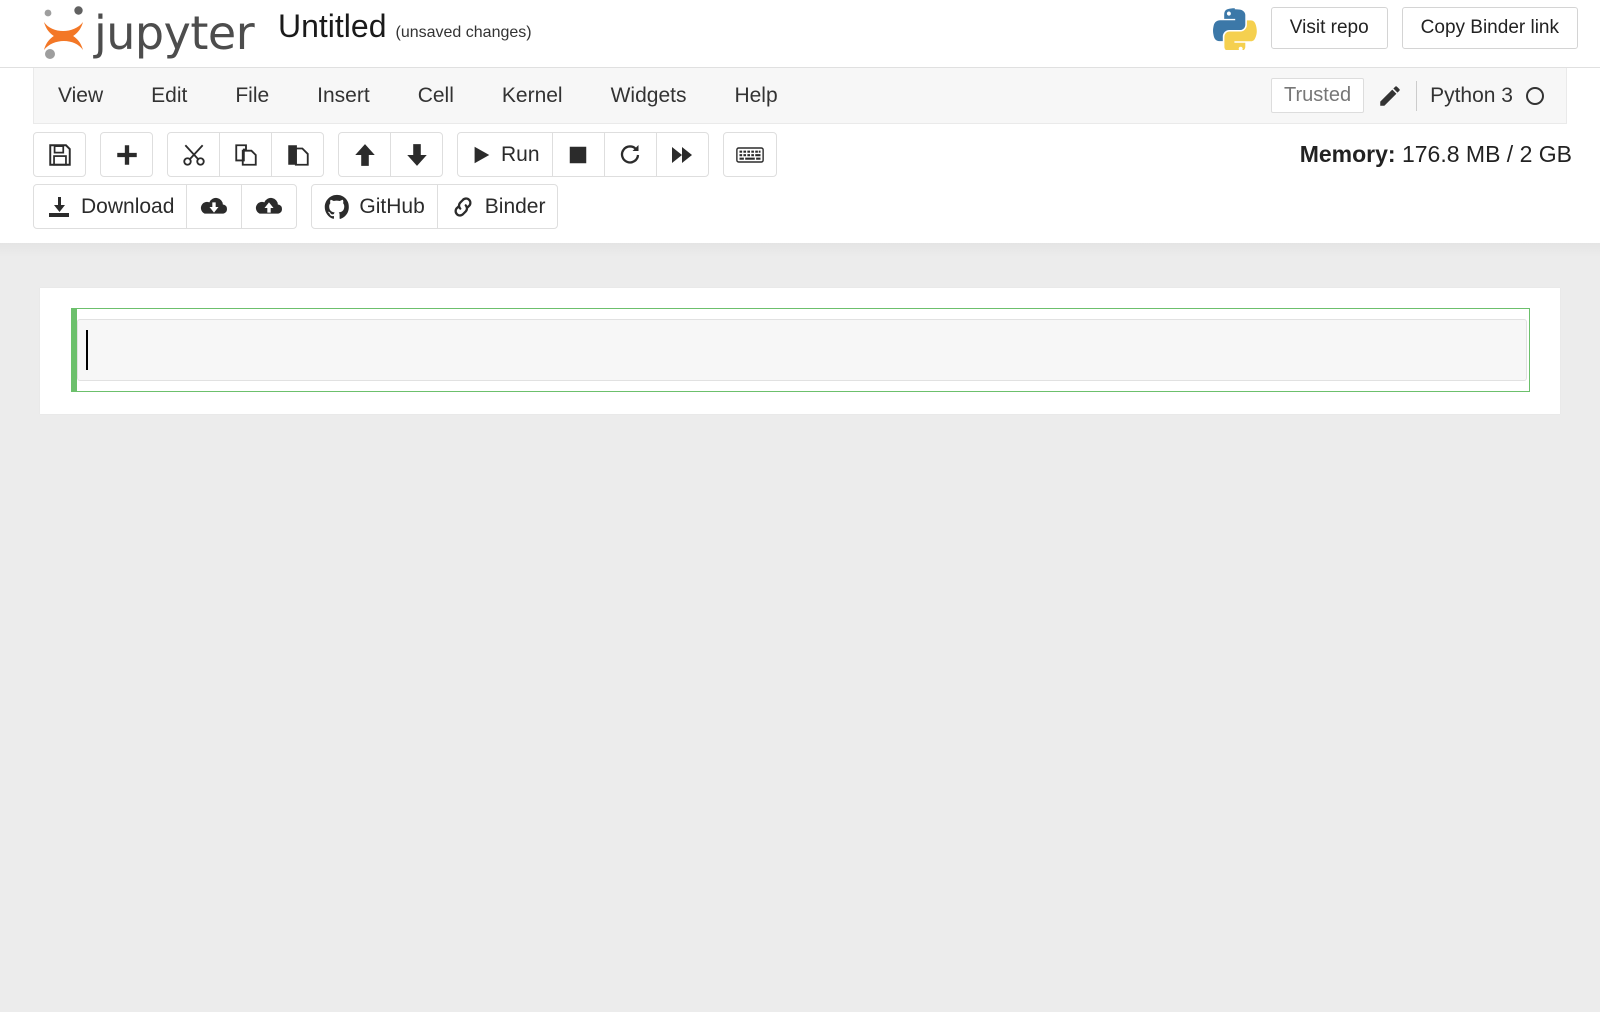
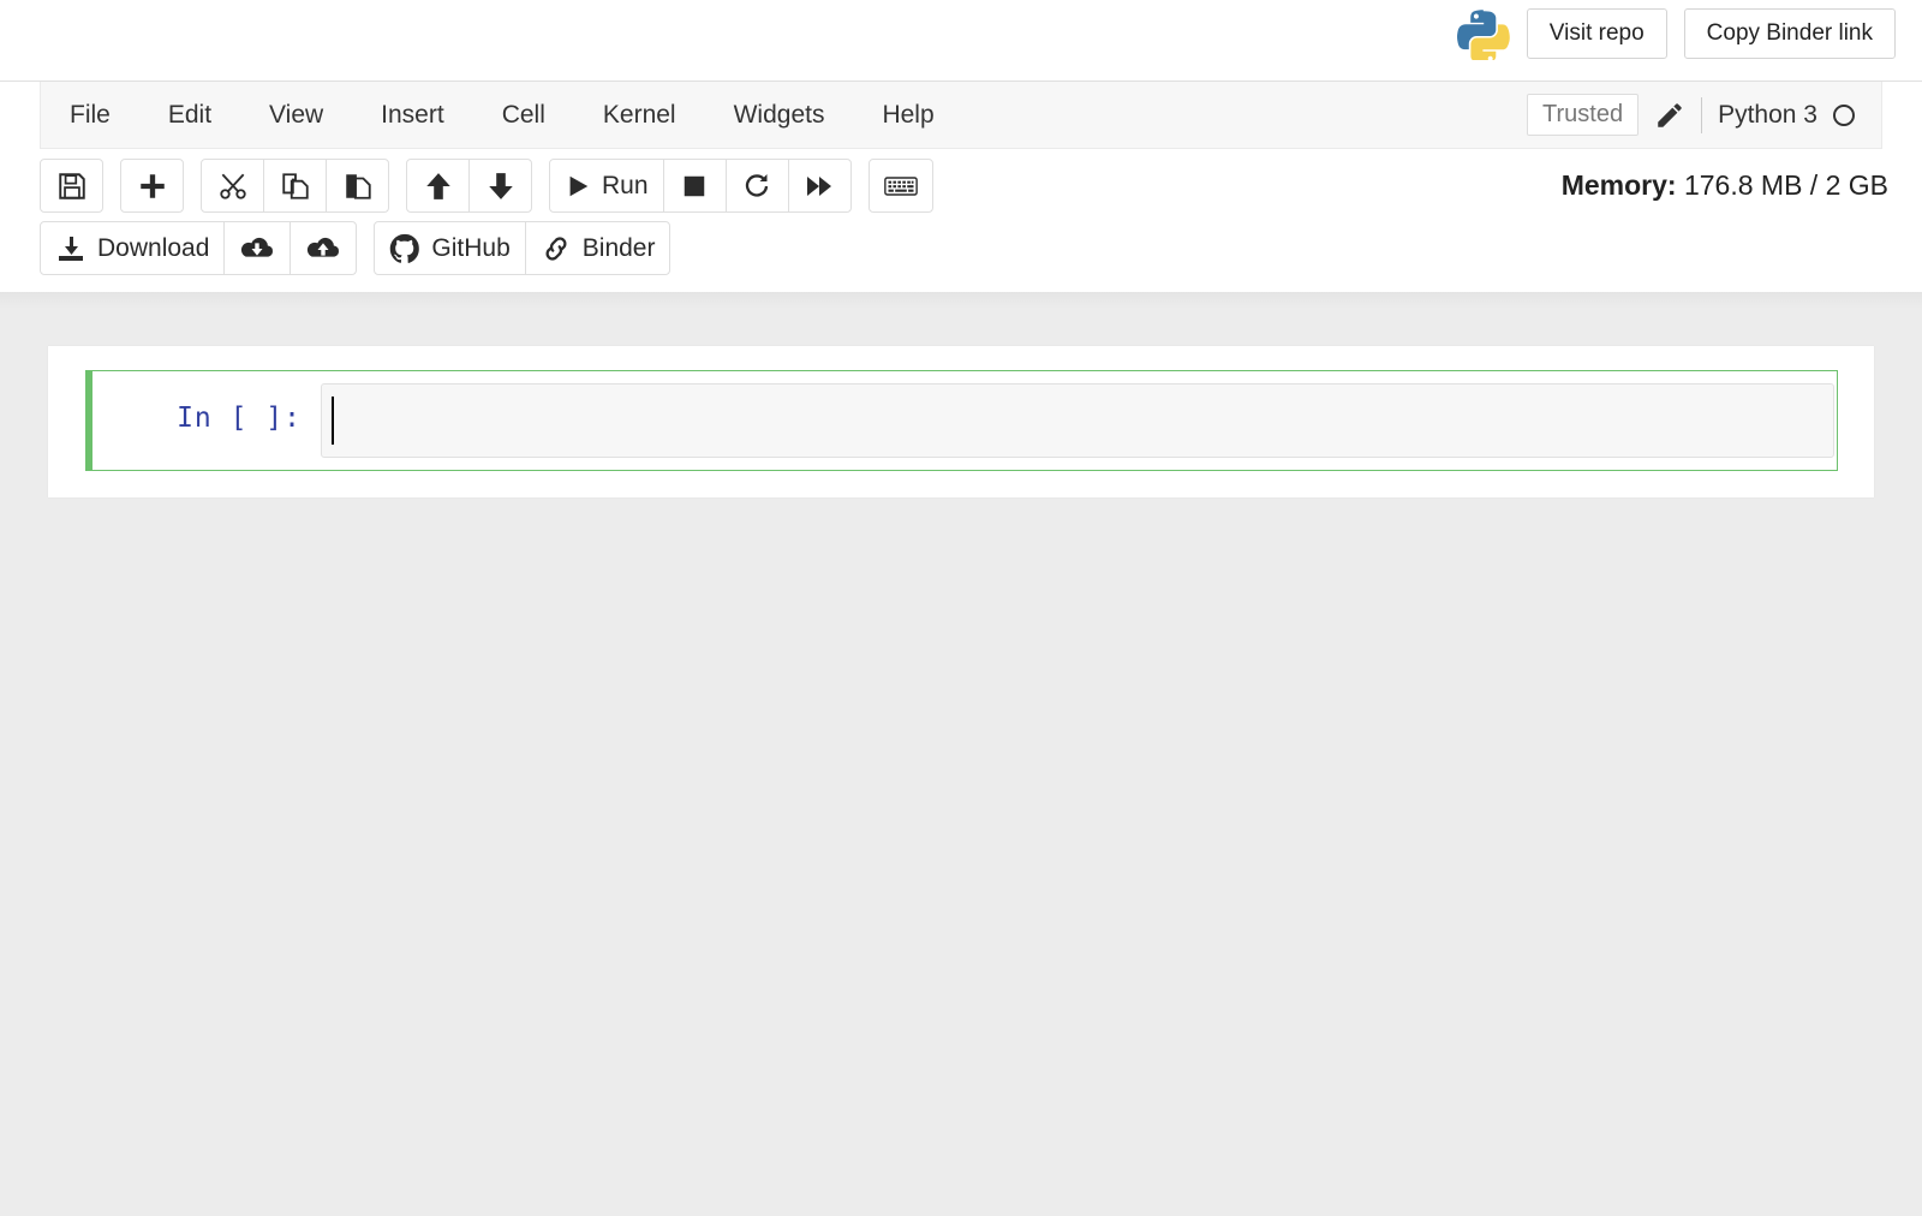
- jupyter
- Untitled
- (unsaved changes)
  Visit repo
  Copy Binder link
- View
+ File
  Edit
- File
+ View
  Insert
  Cell
  Kernel
  Widgets
  Help
  Trusted
  Python 3
  Run
  Memory: 176.8 MB / 2 GB
  Download
  GitHub
  Binder
+ In [ ]:
